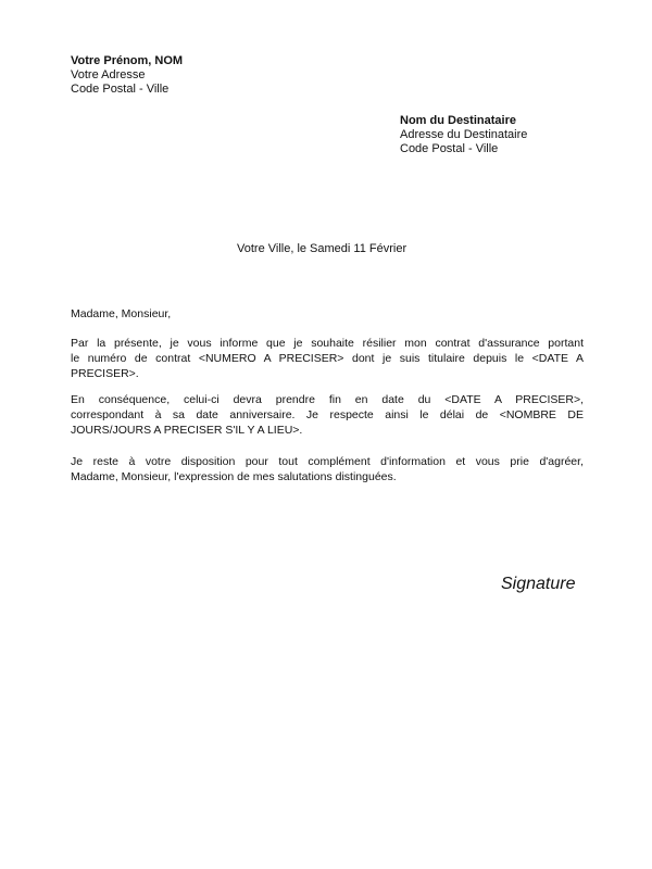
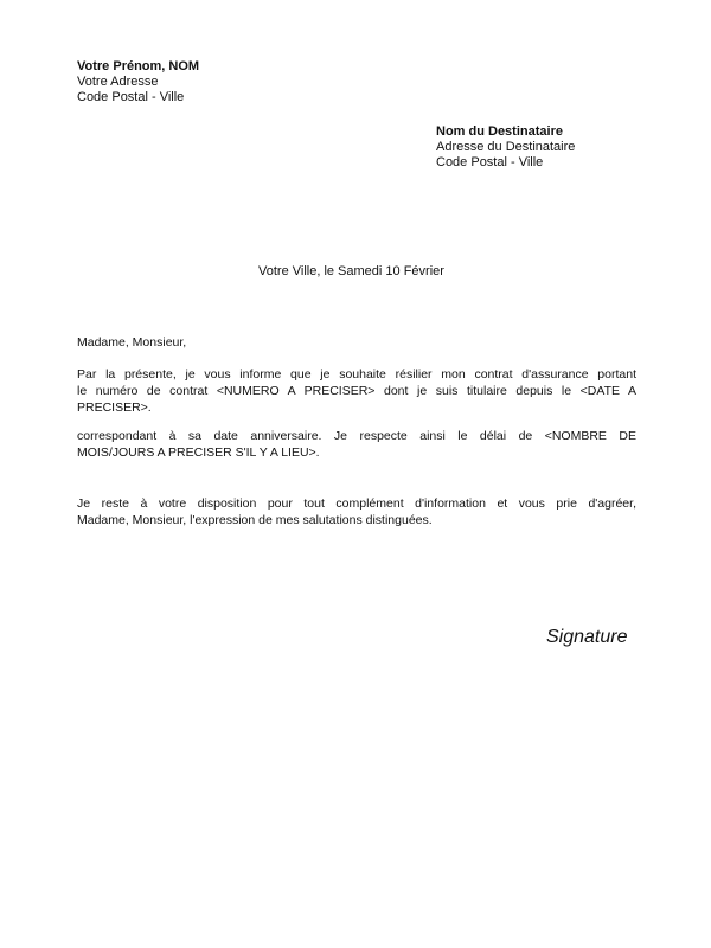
  Votre Prénom, NOM
  Votre Adresse
  Code Postal - Ville
  Nom du Destinataire
  Adresse du Destinataire
  Code Postal - Ville
- Votre Ville, le Samedi 11 Février
+ Votre Ville, le Samedi 10 Février
  Madame, Monsieur,
  Par la présente, je vous informe que je souhaite résilier mon contrat d'assurance portant
  le numéro de contrat <NUMERO A PRECISER> dont je suis titulaire depuis le <DATE A
  PRECISER>.
- En conséquence, celui-ci devra prendre fin en date du <DATE A PRECISER>,
  correspondant à sa date anniversaire. Je respecte ainsi le délai de <NOMBRE DE
- JOURS/JOURS A PRECISER S'IL Y A LIEU>.
+ MOIS/JOURS A PRECISER S'IL Y A LIEU>.
  Je reste à votre disposition pour tout complément d'information et vous prie d'agréer,
  Madame, Monsieur, l'expression de mes salutations distinguées.
  Signature
